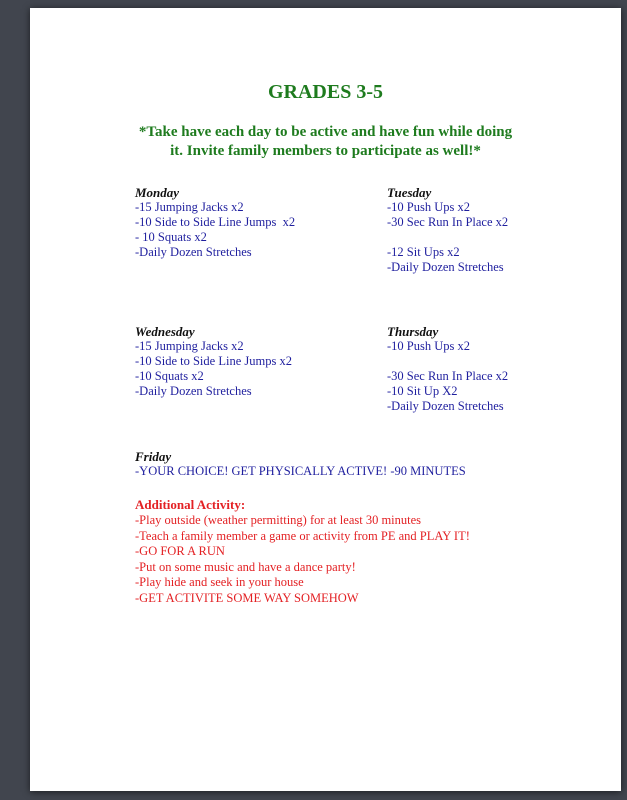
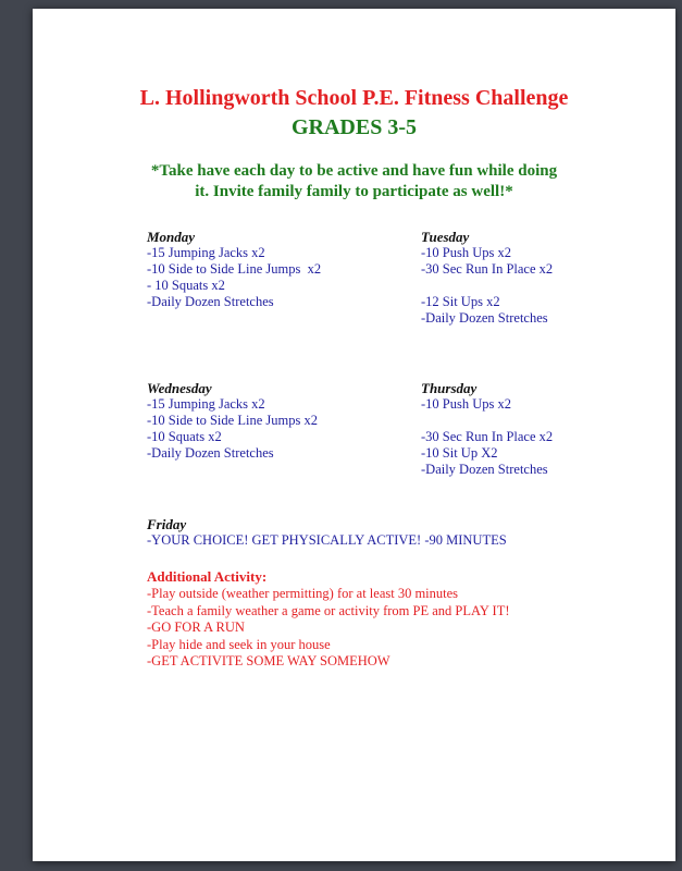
+ L. Hollingworth School P.E. Fitness Challenge
  GRADES 3-5
  *Take have each day to be active and have fun while doing
- it. Invite family members to participate as well!*
+ it. Invite family family to participate as well!*
  Monday
  -15 Jumping Jacks x2
  -10 Side to Side Line Jumps x2
  - 10 Squats x2
  -Daily Dozen Stretches
  Tuesday
  -10 Push Ups x2
  -30 Sec Run In Place x2
  -12 Sit Ups x2
  -Daily Dozen Stretches
  Wednesday
  -15 Jumping Jacks x2
  -10 Side to Side Line Jumps x2
  -10 Squats x2
  -Daily Dozen Stretches
  Thursday
  -10 Push Ups x2
  -30 Sec Run In Place x2
  -10 Sit Up X2
  -Daily Dozen Stretches
  Friday
  -YOUR CHOICE! GET PHYSICALLY ACTIVE! -90 MINUTES
  Additional Activity:
  -Play outside (weather permitting) for at least 30 minutes
- -Teach a family member a game or activity from PE and PLAY IT!
+ -Teach a family weather a game or activity from PE and PLAY IT!
  -GO FOR A RUN
- -Put on some music and have a dance party!
  -Play hide and seek in your house
  -GET ACTIVITE SOME WAY SOMEHOW
